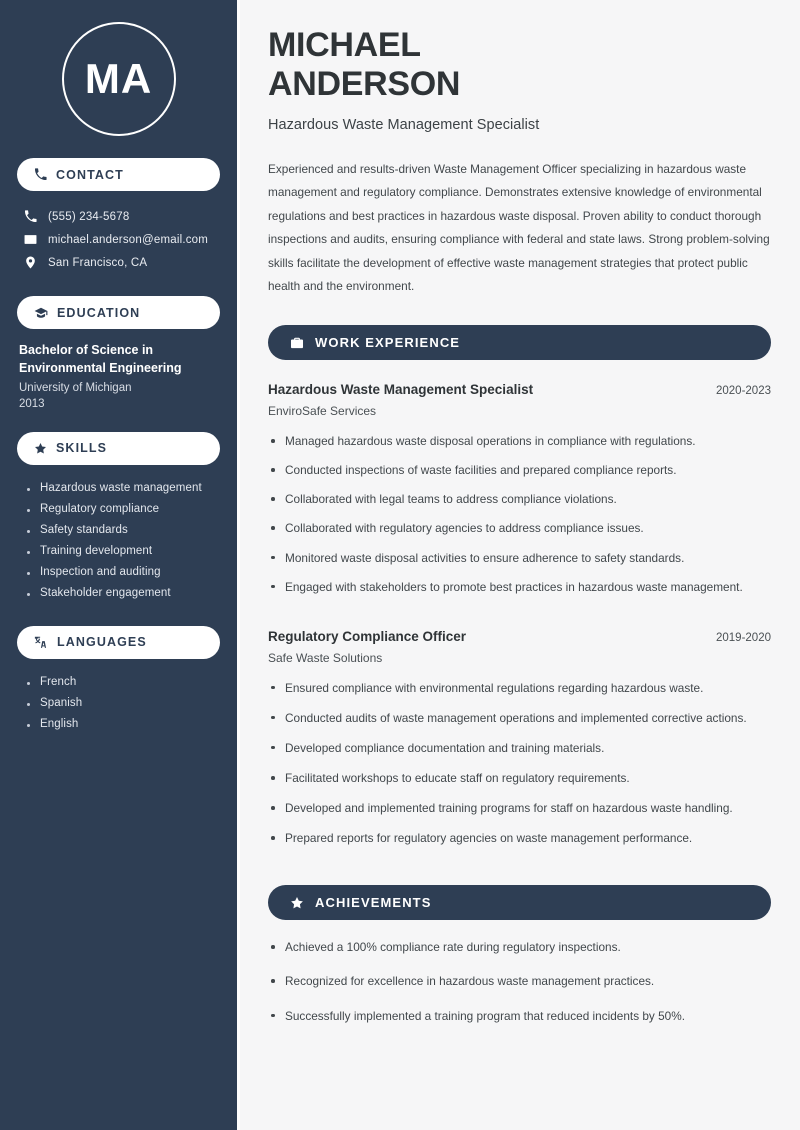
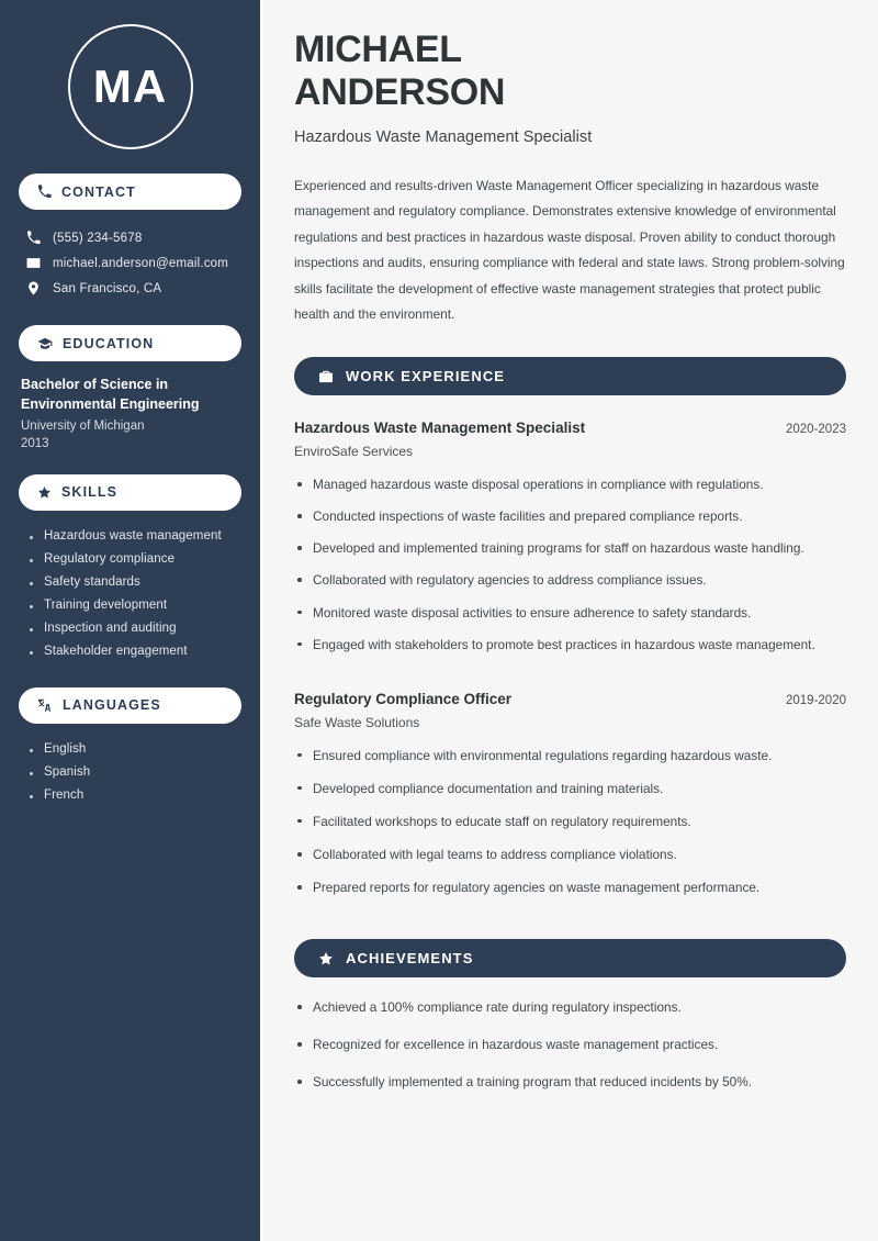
  MA
  CONTACT
  (555) 234-5678
  michael.anderson@email.com
  San Francisco, CA
  EDUCATION
  Bachelor of Science in Environmental Engineering
  University of Michigan
  2013
  SKILLS
  Hazardous waste management
  Regulatory compliance
  Safety standards
  Training development
  Inspection and auditing
  Stakeholder engagement
  LANGUAGES
- French
+ English
  Spanish
- English
+ French
  MICHAEL
  ANDERSON
  Hazardous Waste Management Specialist
  Experienced and results-driven Waste Management Officer specializing in hazardous waste management and regulatory compliance. Demonstrates extensive knowledge of environmental regulations and best practices in hazardous waste disposal. Proven ability to conduct thorough inspections and audits, ensuring compliance with federal and state laws. Strong problem-solving skills facilitate the development of effective waste management strategies that protect public health and the environment.
  WORK EXPERIENCE
  Hazardous Waste Management Specialist
  2020-2023
  EnviroSafe Services
  Managed hazardous waste disposal operations in compliance with regulations.
  Conducted inspections of waste facilities and prepared compliance reports.
- Collaborated with legal teams to address compliance violations.
+ Developed and implemented training programs for staff on hazardous waste handling.
  Collaborated with regulatory agencies to address compliance issues.
  Monitored waste disposal activities to ensure adherence to safety standards.
  Engaged with stakeholders to promote best practices in hazardous waste management.
  Regulatory Compliance Officer
  2019-2020
  Safe Waste Solutions
  Ensured compliance with environmental regulations regarding hazardous waste.
- Conducted audits of waste management operations and implemented corrective actions.
  Developed compliance documentation and training materials.
  Facilitated workshops to educate staff on regulatory requirements.
- Developed and implemented training programs for staff on hazardous waste handling.
+ Collaborated with legal teams to address compliance violations.
  Prepared reports for regulatory agencies on waste management performance.
  ACHIEVEMENTS
  Achieved a 100% compliance rate during regulatory inspections.
  Recognized for excellence in hazardous waste management practices.
  Successfully implemented a training program that reduced incidents by 50%.
